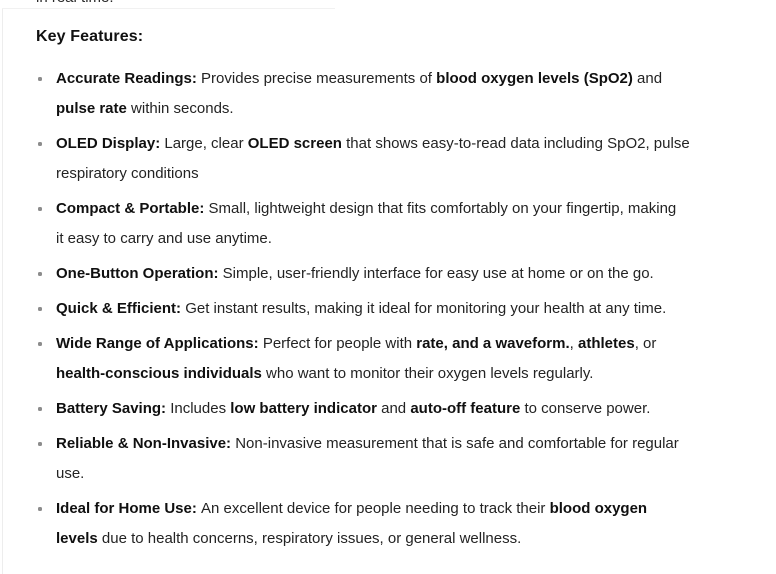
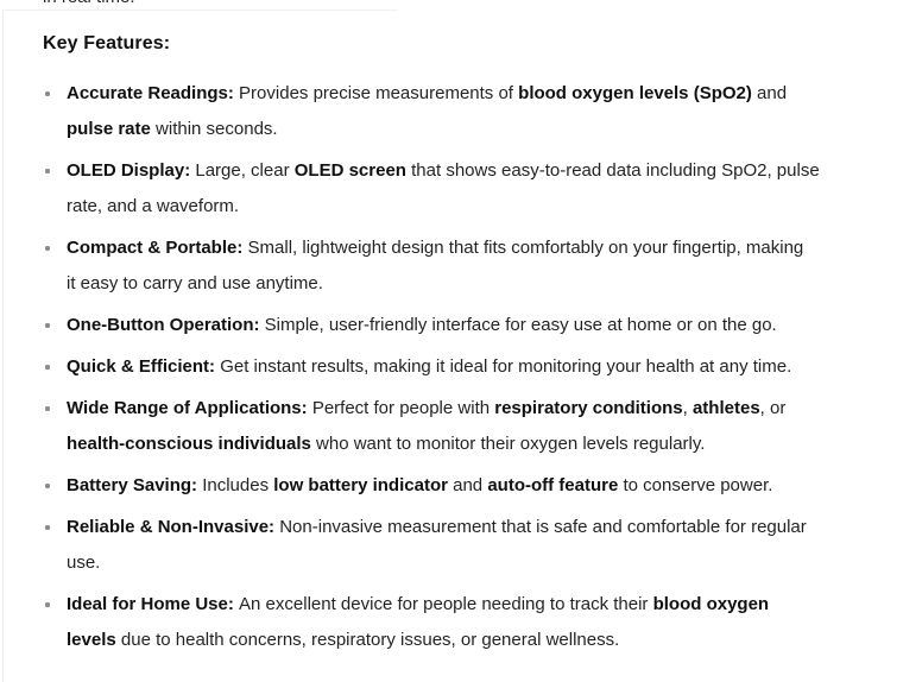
  Key Features:
  Accurate Readings: Provides precise measurements of blood oxygen levels (SpO2) and
  pulse rate within seconds.
  OLED Display: Large, clear OLED screen that shows easy-to-read data including SpO2, pulse
- respiratory conditions
+ rate, and a waveform.
  Compact & Portable: Small, lightweight design that fits comfortably on your fingertip, making
  it easy to carry and use anytime.
  One-Button Operation: Simple, user-friendly interface for easy use at home or on the go.
  Quick & Efficient: Get instant results, making it ideal for monitoring your health at any time.
- Wide Range of Applications: Perfect for people with rate, and a waveform., athletes, or
+ Wide Range of Applications: Perfect for people with respiratory conditions, athletes, or
  health-conscious individuals who want to monitor their oxygen levels regularly.
  Battery Saving: Includes low battery indicator and auto-off feature to conserve power.
  Reliable & Non-Invasive: Non-invasive measurement that is safe and comfortable for regular
  use.
  Ideal for Home Use: An excellent device for people needing to track their blood oxygen
  levels due to health concerns, respiratory issues, or general wellness.
